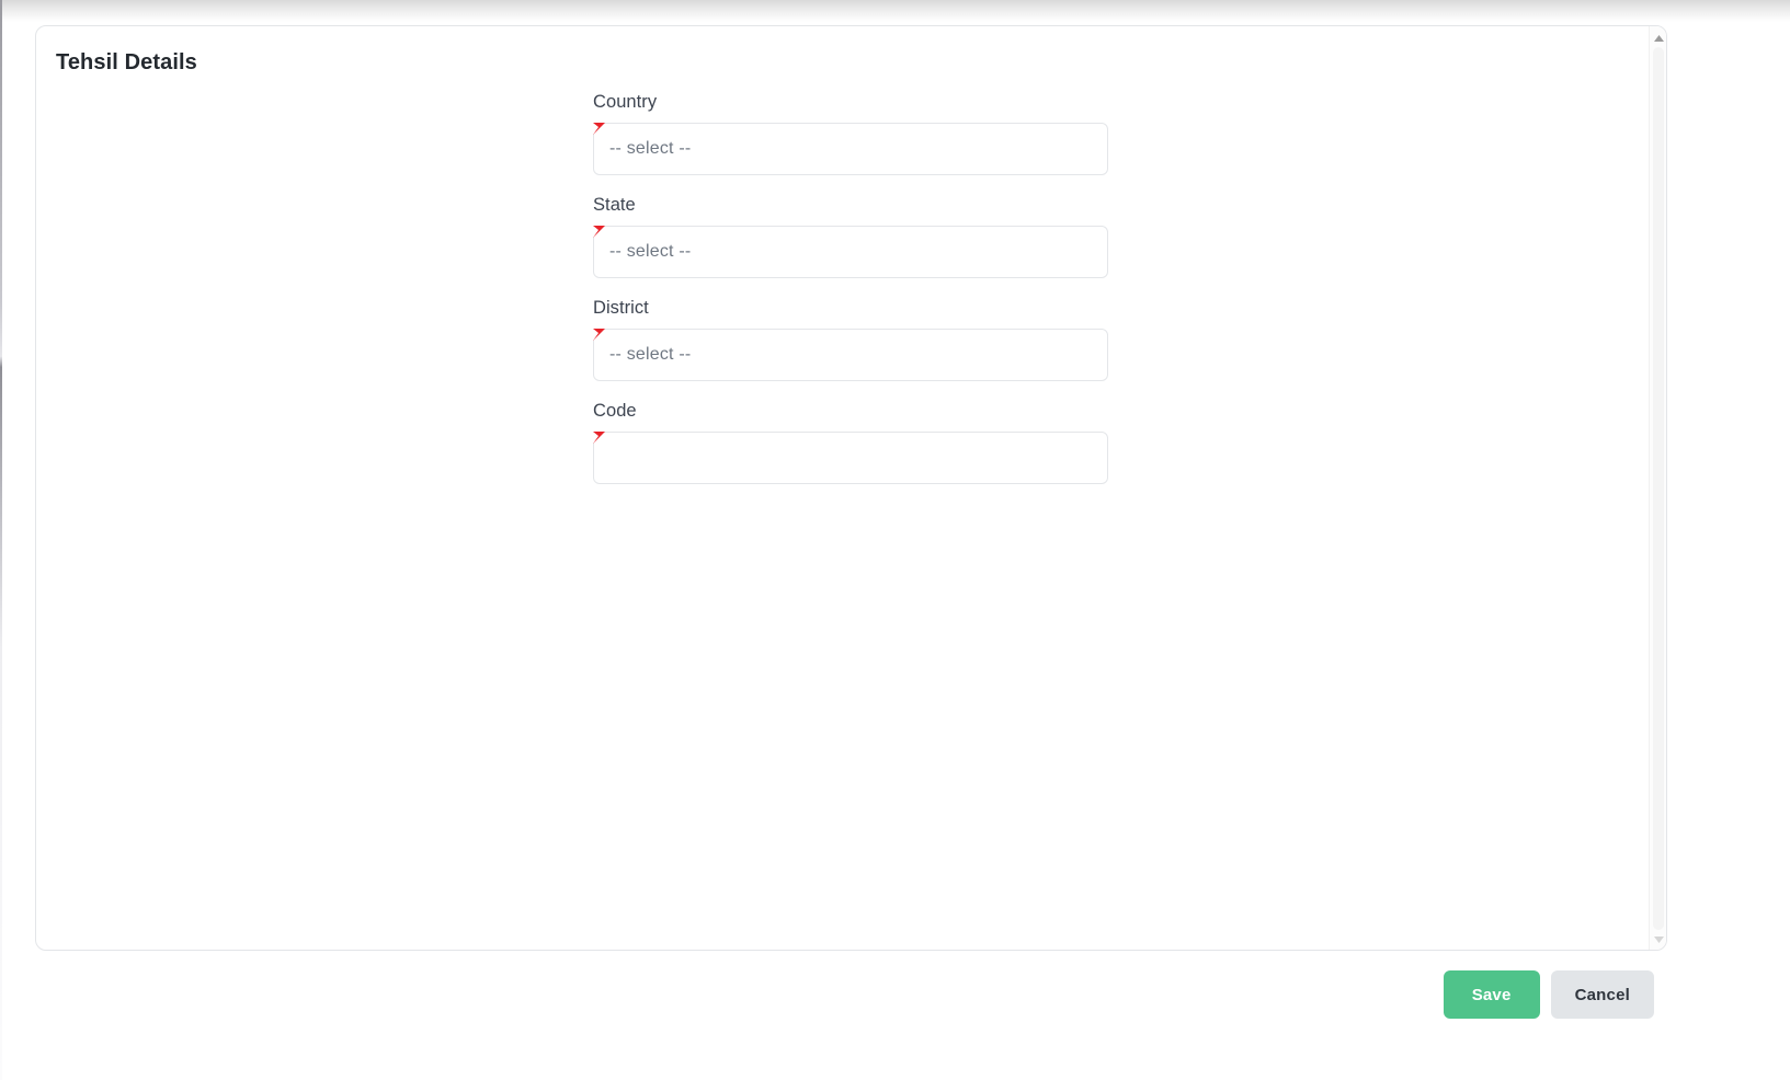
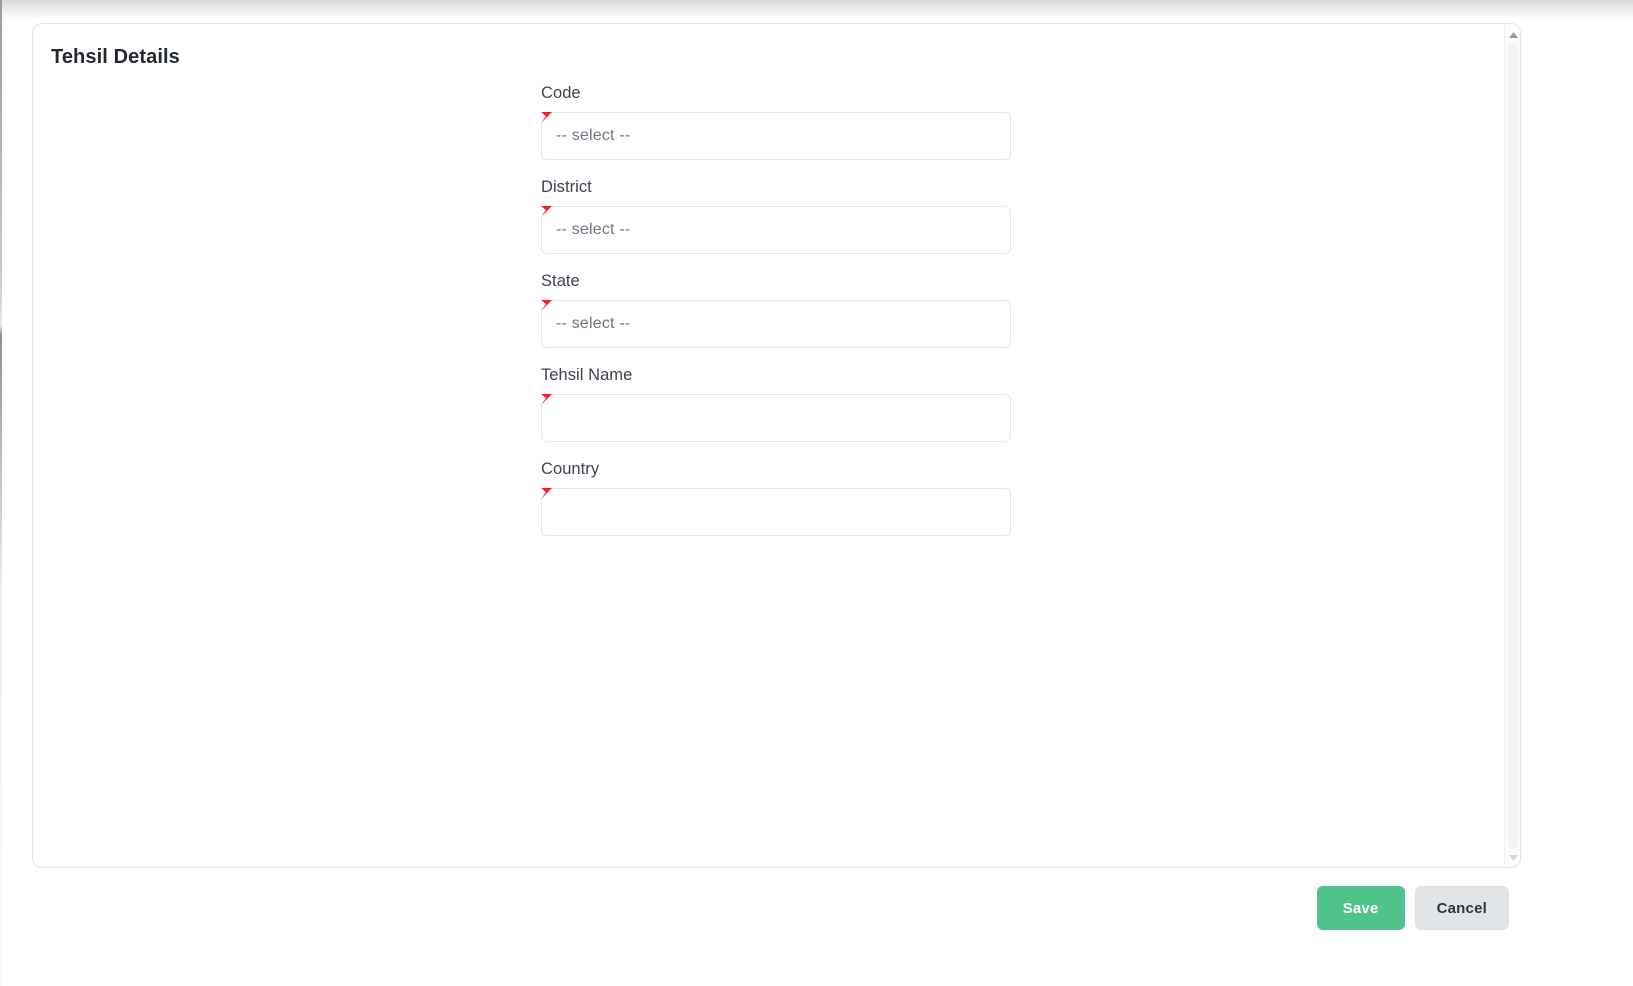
  Tehsil Details
- Country
+ Code
  -- select --
- State
+ District
  -- select --
- District
+ State
  -- select --
+ Tehsil Name
- Code
+ Country
  Save
  Cancel
